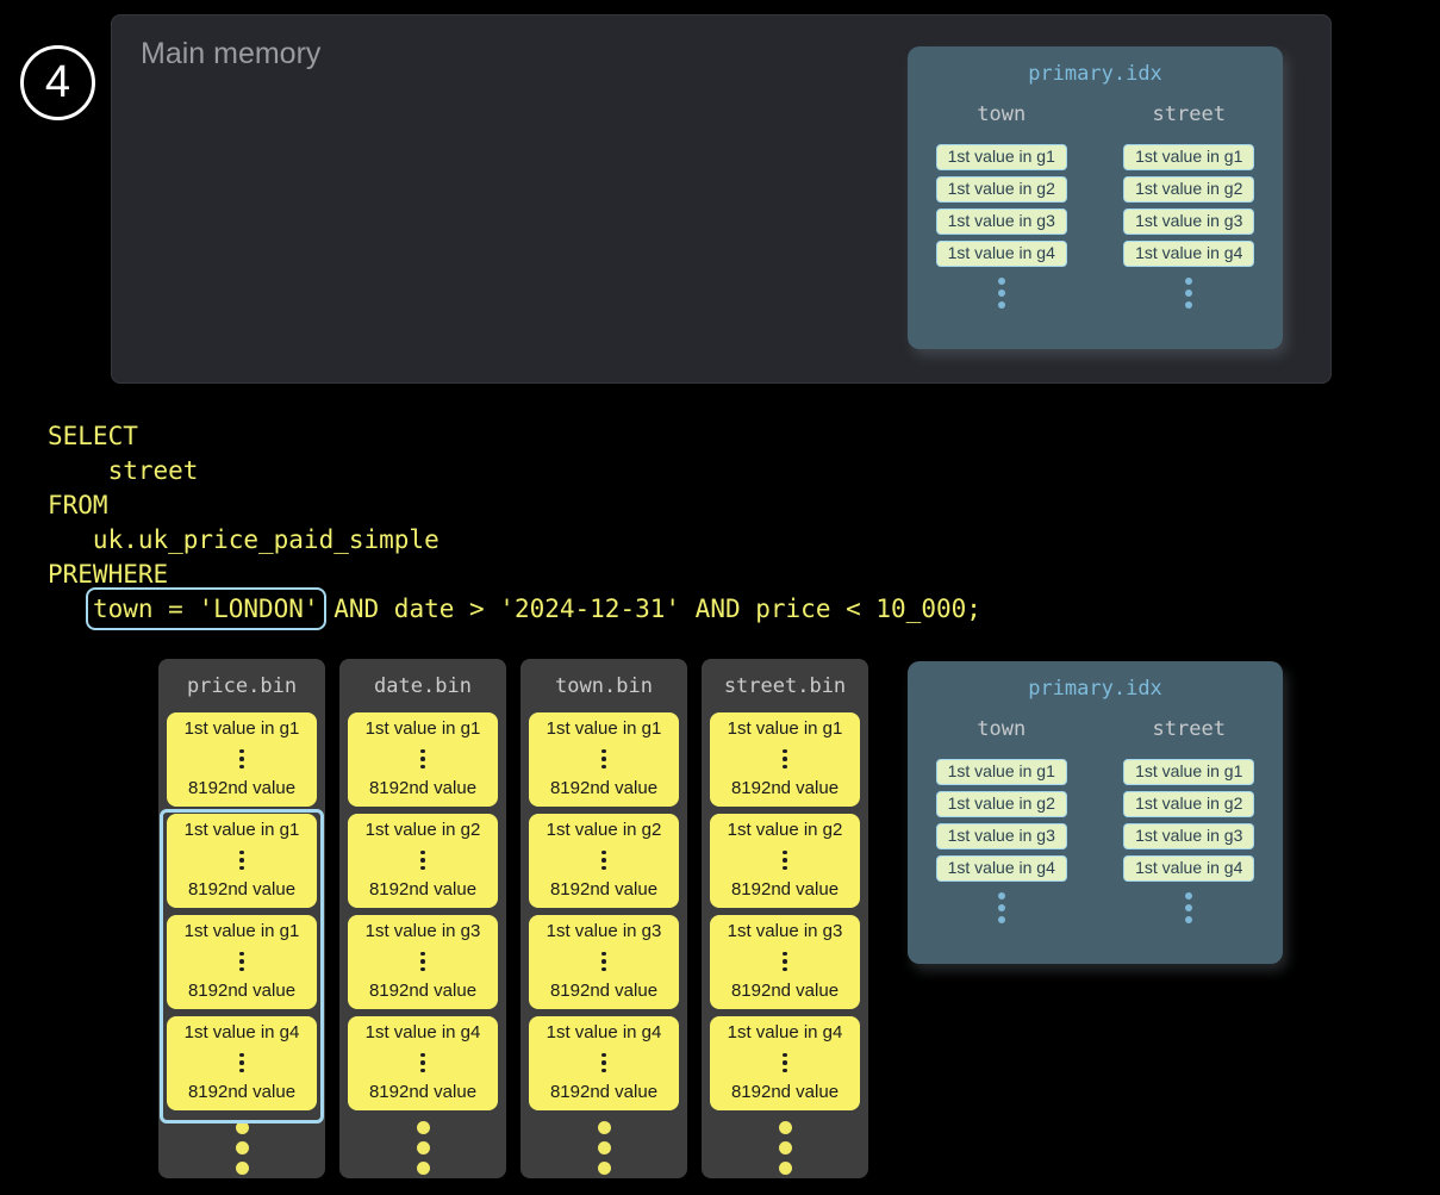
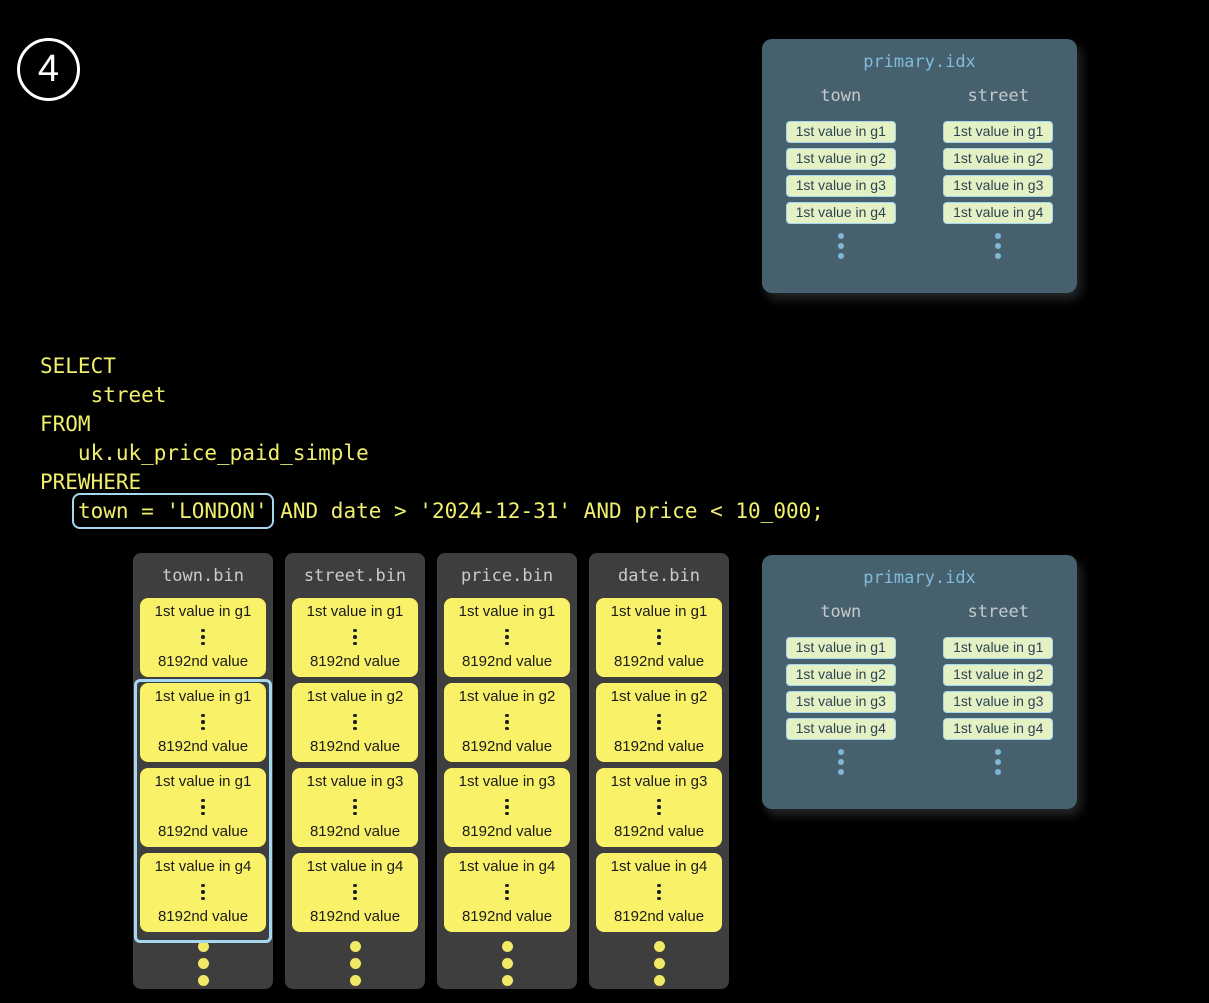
  4
- Main memory
  primary.idx
  town
  1st value in g1
  1st value in g2
  1st value in g3
  1st value in g4
  street
  1st value in g1
  1st value in g2
  1st value in g3
  1st value in g4
  SELECT
  street
  FROM
  uk.uk_price_paid_simple
  PREWHERE
  town = 'LONDON' AND date > '2024-12-31' AND price < 10_000;
- price.bin
+ town.bin
  1st value in g1
  8192nd value
  1st value in g1
  8192nd value
  1st value in g1
  8192nd value
  1st value in g4
  8192nd value
- date.bin
+ street.bin
  1st value in g1
  8192nd value
  1st value in g2
  8192nd value
  1st value in g3
  8192nd value
  1st value in g4
  8192nd value
- town.bin
+ price.bin
  1st value in g1
  8192nd value
  1st value in g2
  8192nd value
  1st value in g3
  8192nd value
  1st value in g4
  8192nd value
- street.bin
+ date.bin
  1st value in g1
  8192nd value
  1st value in g2
  8192nd value
  1st value in g3
  8192nd value
  1st value in g4
  8192nd value
  primary.idx
  town
  1st value in g1
  1st value in g2
  1st value in g3
  1st value in g4
  street
  1st value in g1
  1st value in g2
  1st value in g3
  1st value in g4
